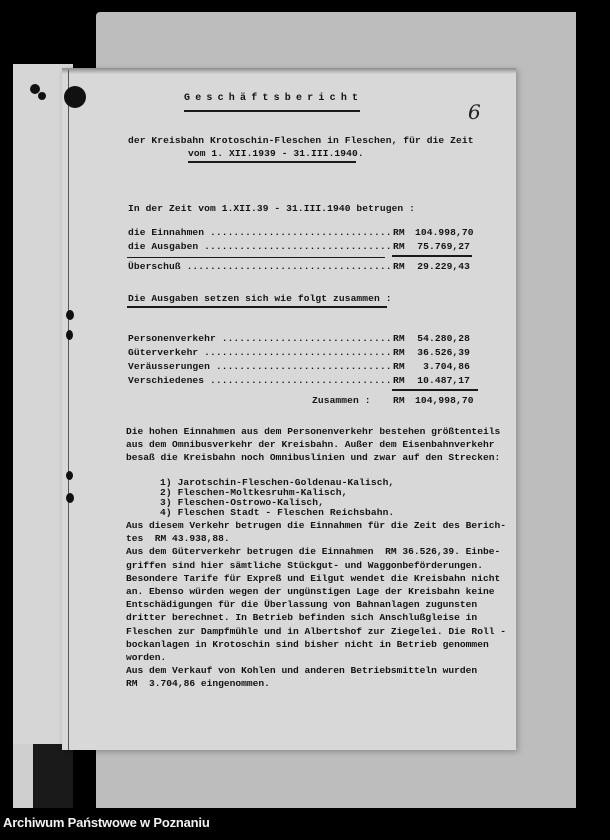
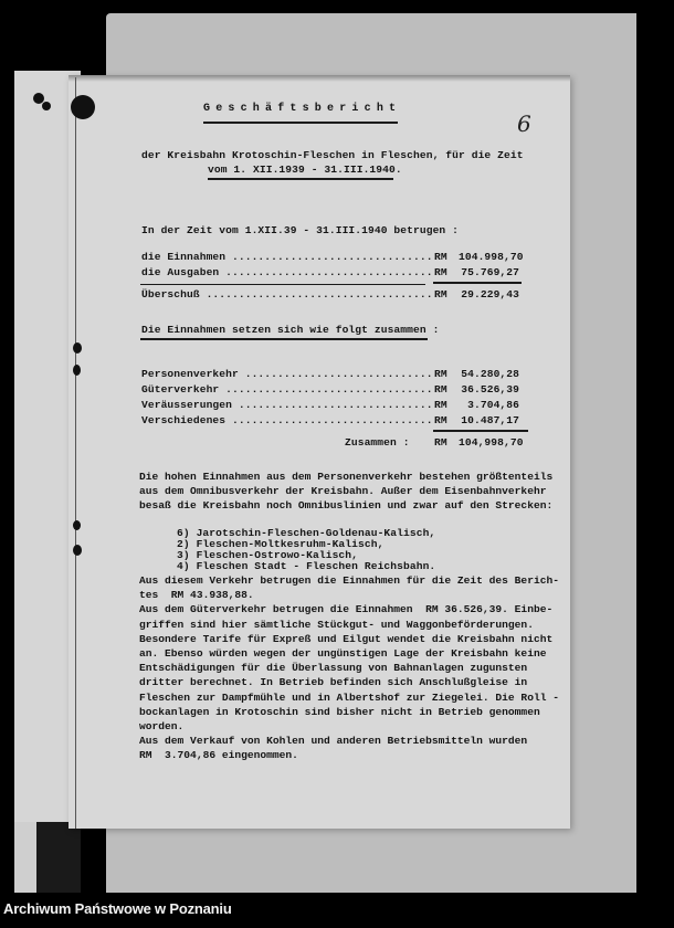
  Geschäftsbericht
  6
  der Kreisbahn Krotoschin-Fleschen in Fleschen, für die Zeit
  vom 1. XII.1939 - 31.III.1940.
  In der Zeit vom 1.XII.39 - 31.III.1940 betrugen :
  die Einnahmen ................................
  RM
  104.998,70
  die Ausgaben .................................
  RM
  75.769,27
  Überschuß ....................................
  RM
  29.229,43
- Die Ausgaben setzen sich wie folgt zusammen :
+ Die Einnahmen setzen sich wie folgt zusammen :
  Personenverkehr ..............................
  RM
  54.280,28
  Güterverkehr .................................
  RM
  36.526,39
  Veräusserungen ...............................
  RM
  3.704,86
  Verschiedenes ................................
  RM
  10.487,17
  Zusammen :
  RM
  104,998,70
  Die hohen Einnahmen aus dem Personenverkehr bestehen größtenteils
  aus dem Omnibusverkehr der Kreisbahn. Außer dem Eisenbahnverkehr
  besaß die Kreisbahn noch Omnibuslinien und zwar auf den Strecken:
- 1) Jarotschin-Fleschen-Goldenau-Kalisch,
+ 6) Jarotschin-Fleschen-Goldenau-Kalisch,
  2) Fleschen-Moltkesruhm-Kalisch,
  3) Fleschen-Ostrowo-Kalisch,
  4) Fleschen Stadt - Fleschen Reichsbahn.
  Aus diesem Verkehr betrugen die Einnahmen für die Zeit des Berich-
  tes RM 43.938,88.
  Aus dem Güterverkehr betrugen die Einnahmen RM 36.526,39. Einbe-
  griffen sind hier sämtliche Stückgut- und Waggonbeförderungen.
  Besondere Tarife für Expreß und Eilgut wendet die Kreisbahn nicht
  an. Ebenso würden wegen der ungünstigen Lage der Kreisbahn keine
  Entschädigungen für die Überlassung von Bahnanlagen zugunsten
  dritter berechnet. In Betrieb befinden sich Anschlußgleise in
  Fleschen zur Dampfmühle und in Albertshof zur Ziegelei. Die Roll -
  bockanlagen in Krotoschin sind bisher nicht in Betrieb genommen
  worden.
  Aus dem Verkauf von Kohlen und anderen Betriebsmitteln wurden
  RM 3.704,86 eingenommen.
  Archiwum Państwowe w Poznaniu
